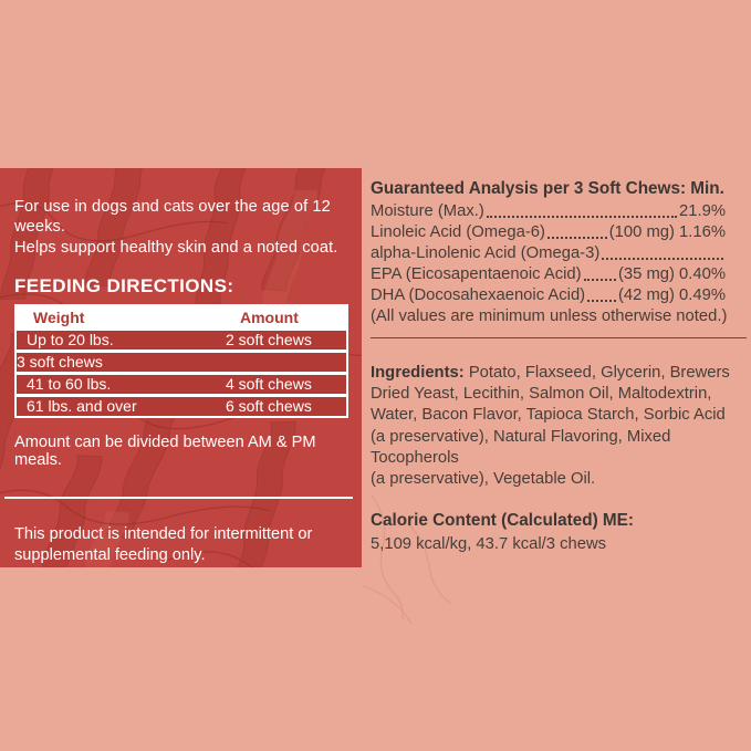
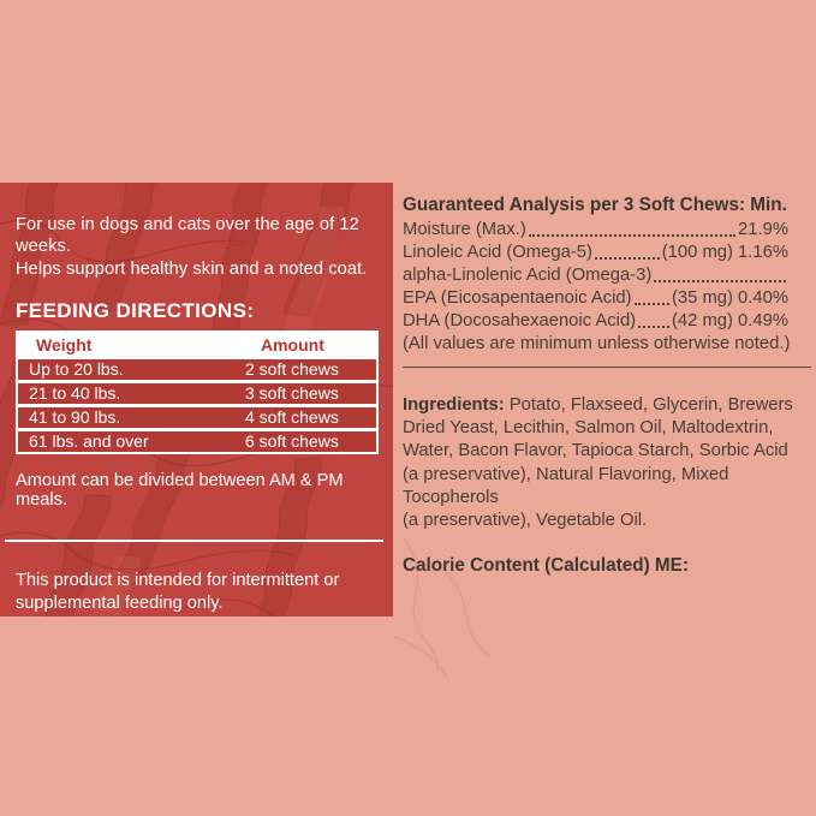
  For use in dogs and cats over the age of 12 weeks.
  Helps support healthy skin and a noted coat.
  FEEDING DIRECTIONS:
  Weight
  Amount
  Up to 20 lbs.
  2 soft chews
+ 21 to 40 lbs.
  3 soft chews
- 41 to 60 lbs.
+ 41 to 90 lbs.
  4 soft chews
  61 lbs. and over
  6 soft chews
  Amount can be divided between AM & PM meals.
  This product is intended for intermittent or
  supplemental feeding only.
  Guaranteed Analysis per 3 Soft Chews: Min.
  Moisture (Max.)
  21.9%
- Linoleic Acid (Omega-6)
+ Linoleic Acid (Omega-5)
  (100 mg) 1.16%
  alpha-Linolenic Acid (Omega-3)
  EPA (Eicosapentaenoic Acid)
  (35 mg) 0.40%
  DHA (Docosahexaenoic Acid)
  (42 mg) 0.49%
  (All values are minimum unless otherwise noted.)
  Ingredients: Potato, Flaxseed, Glycerin, Brewers
  Dried Yeast, Lecithin, Salmon Oil, Maltodextrin,
  Water, Bacon Flavor, Tapioca Starch, Sorbic Acid
  (a preservative), Natural Flavoring, Mixed Tocopherols
  (a preservative), Vegetable Oil.
  Calorie Content (Calculated) ME:
- 5,109 kcal/kg, 43.7 kcal/3 chews
